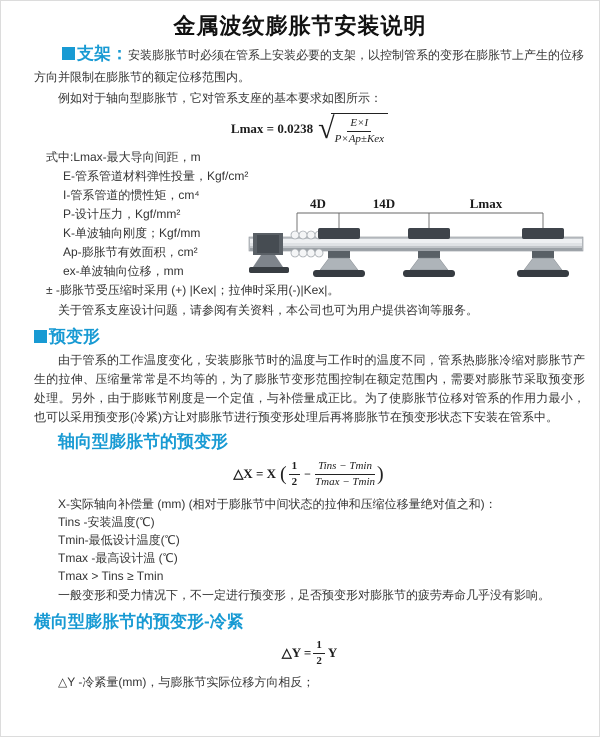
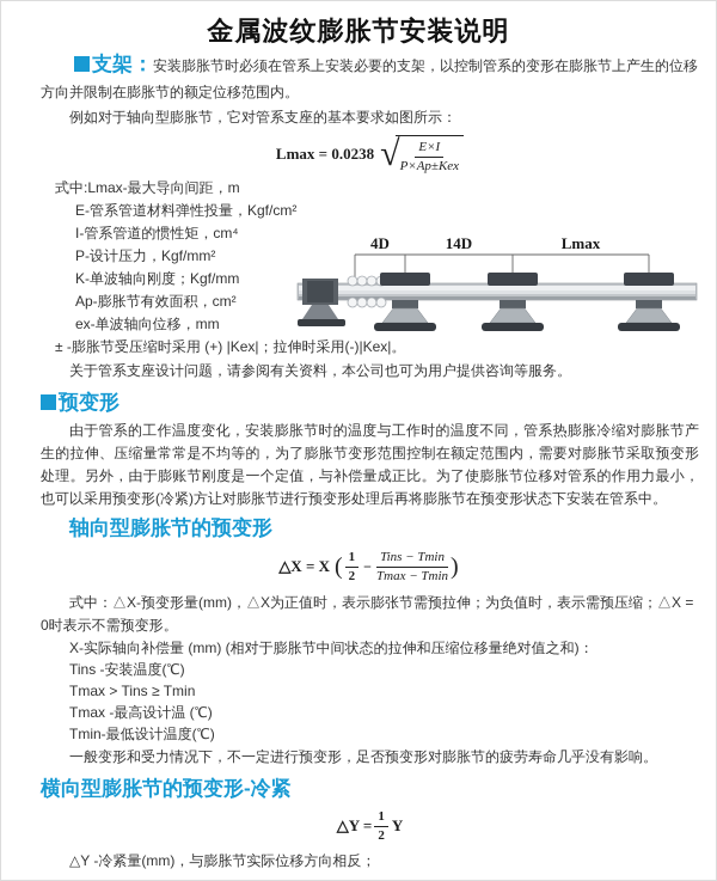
  金属波纹膨胀节安装说明
  支架：安装膨胀节时必须在管系上安装必要的支架，以控制管系的变形在膨胀节上产生的位移方向并限制在膨胀节的额定位移范围内。
  例如对于轴向型膨胀节，它对管系支座的基本要求如图所示：
  Lmax = 0.0238
  √
  E×I
  P×Ap±Kex
  式中:Lmax-最大导向间距，m
  E-管系管道材料弹性投量，Kgf/cm²
  I-管系管道的惯性矩，cm⁴
  P-设计压力，Kgf/mm²
  K-单波轴向刚度；Kgf/mm
  Ap-膨胀节有效面积，cm²
  ex-单波轴向位移，mm
  ± -膨胀节受压缩时采用 (+) |Kex|；拉伸时采用(-)|Kex|。
  关于管系支座设计问题，请参阅有关资料，本公司也可为用户提供咨询等服务。
  预变形
  由于管系的工作温度变化，安装膨胀节时的温度与工作时的温度不同，管系热膨胀冷缩对膨胀节产生的拉伸、压缩量常常是不均等的，为了膨胀节变形范围控制在额定范围内，需要对膨胀节采取预变形处理。另外，由于膨账节刚度是一个定值，与补偿量成正比。为了使膨胀节位移对管系的作用力最小，也可以采用预变形(冷紧)方让对膨胀节进行预变形处理后再将膨胀节在预变形状态下安装在管系中。
  轴向型膨胀节的预变形
  △X = X
  (
  1
  2
  −
  Tins − Tmin
  Tmax − Tmin
  )
+ 式中：△X-预变形量(mm)，△X为正值时，表示膨张节需预拉伸；为负值时，表示需预压缩；△X = 0时表示不需预变形。
  X-实际轴向补偿量 (mm) (相对于膨胀节中间状态的拉伸和压缩位移量绝对值之和)：
  Tins -安装温度(℃)
- Tmin-最低设计温度(℃)
+ Tmax > Tins ≥ Tmin
  Tmax -最高设计温 (℃)
- Tmax > Tins ≥ Tmin
+ Tmin-最低设计温度(℃)
  一般变形和受力情况下，不一定进行预变形，足否预变形对膨胀节的疲劳寿命几乎没有影响。
  横向型膨胀节的预变形-冷紧
  △Y =
  1
  2
  Y
  △Y -冷紧量(mm)，与膨胀节实际位移方向相反；
  4D
  14D
  Lmax
